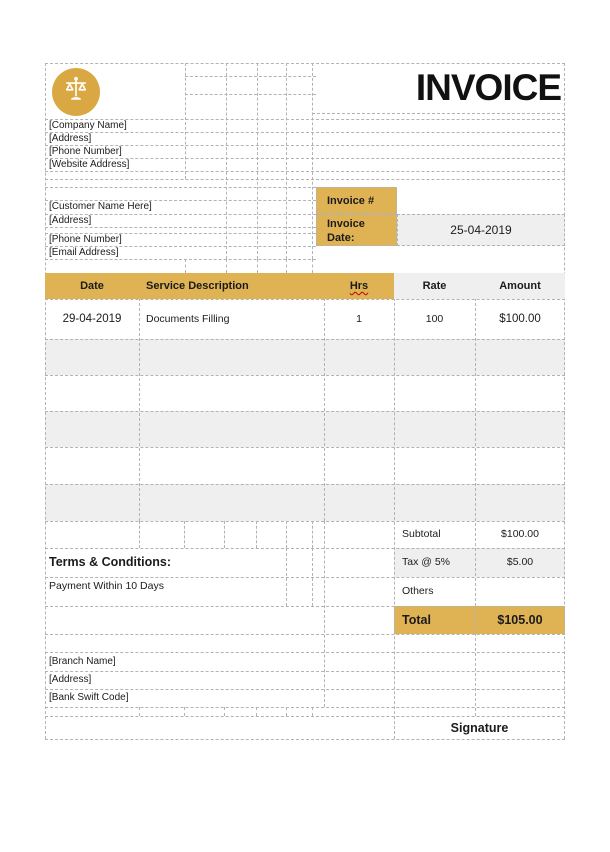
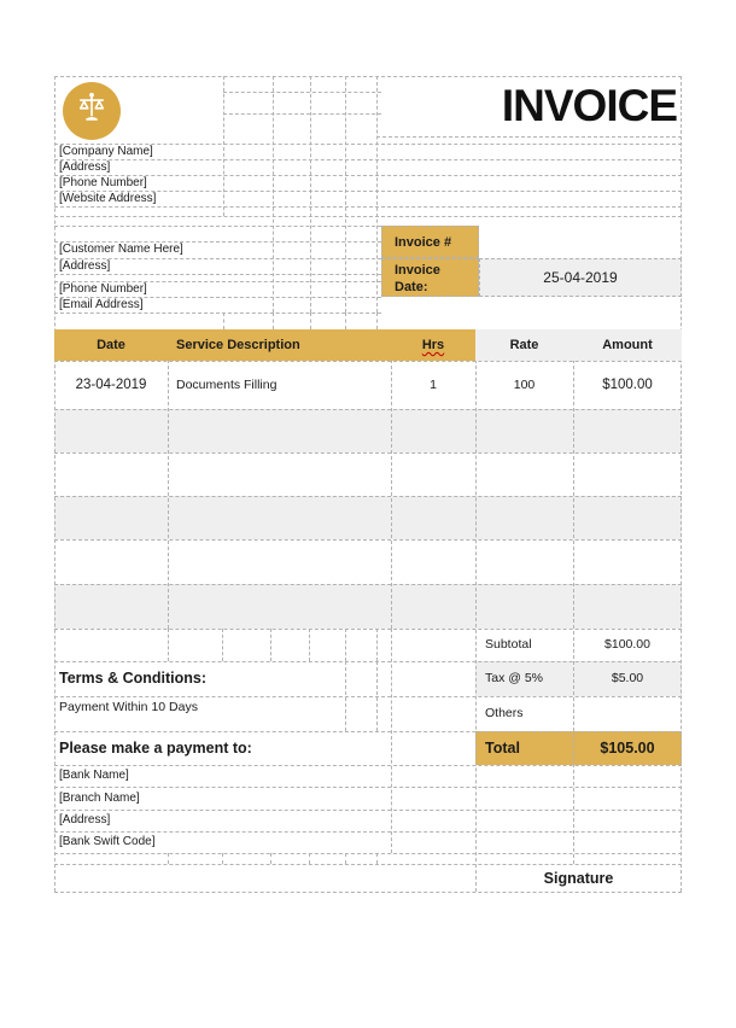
  INVOICE
  [Company Name]
  [Address]
  [Phone Number]
  [Website Address]
  [Customer Name Here]
  [Address]
  [Phone Number]
  [Email Address]
  Invoice #
  Invoice Date:
  25-04-2019
  Date
  Service Description
  Hrs
  Rate
  Amount
- 29-04-2019
+ 23-04-2019
  Documents Filling
  1
  100
  $100.00
  Subtotal
  $100.00
  Tax @ 5%
  $5.00
  Others
  Total
  $105.00
  Terms & Conditions:
  Payment Within 10 Days
+ Please make a payment to:
+ [Bank Name]
  [Branch Name]
  [Address]
  [Bank Swift Code]
  Signature
